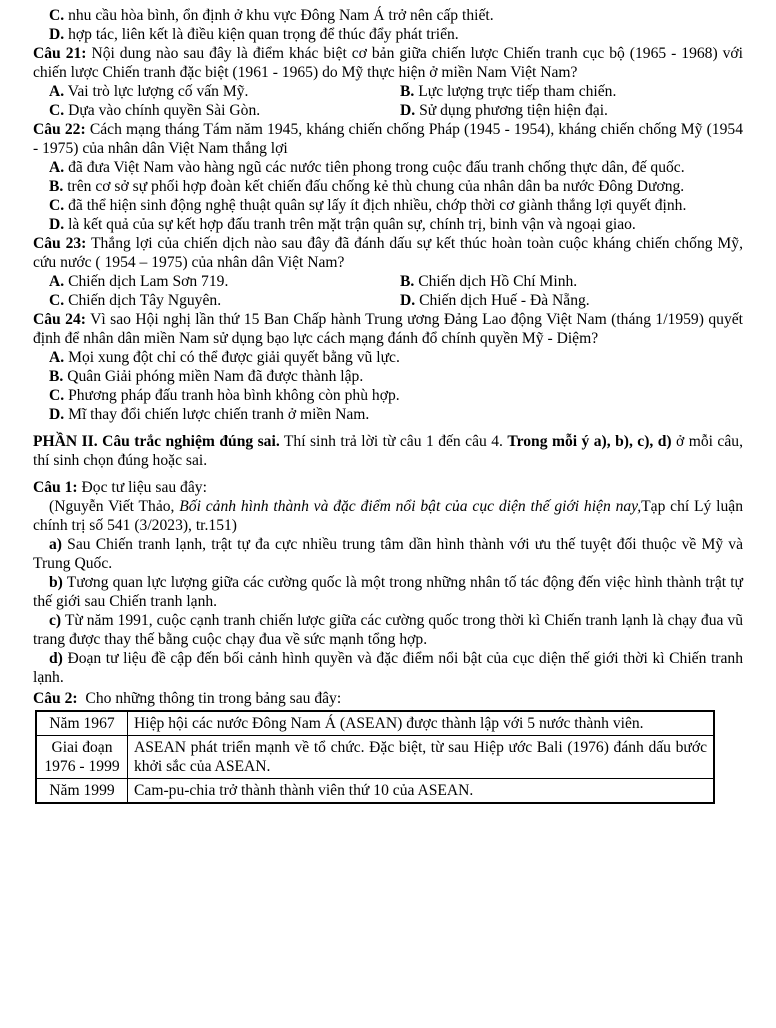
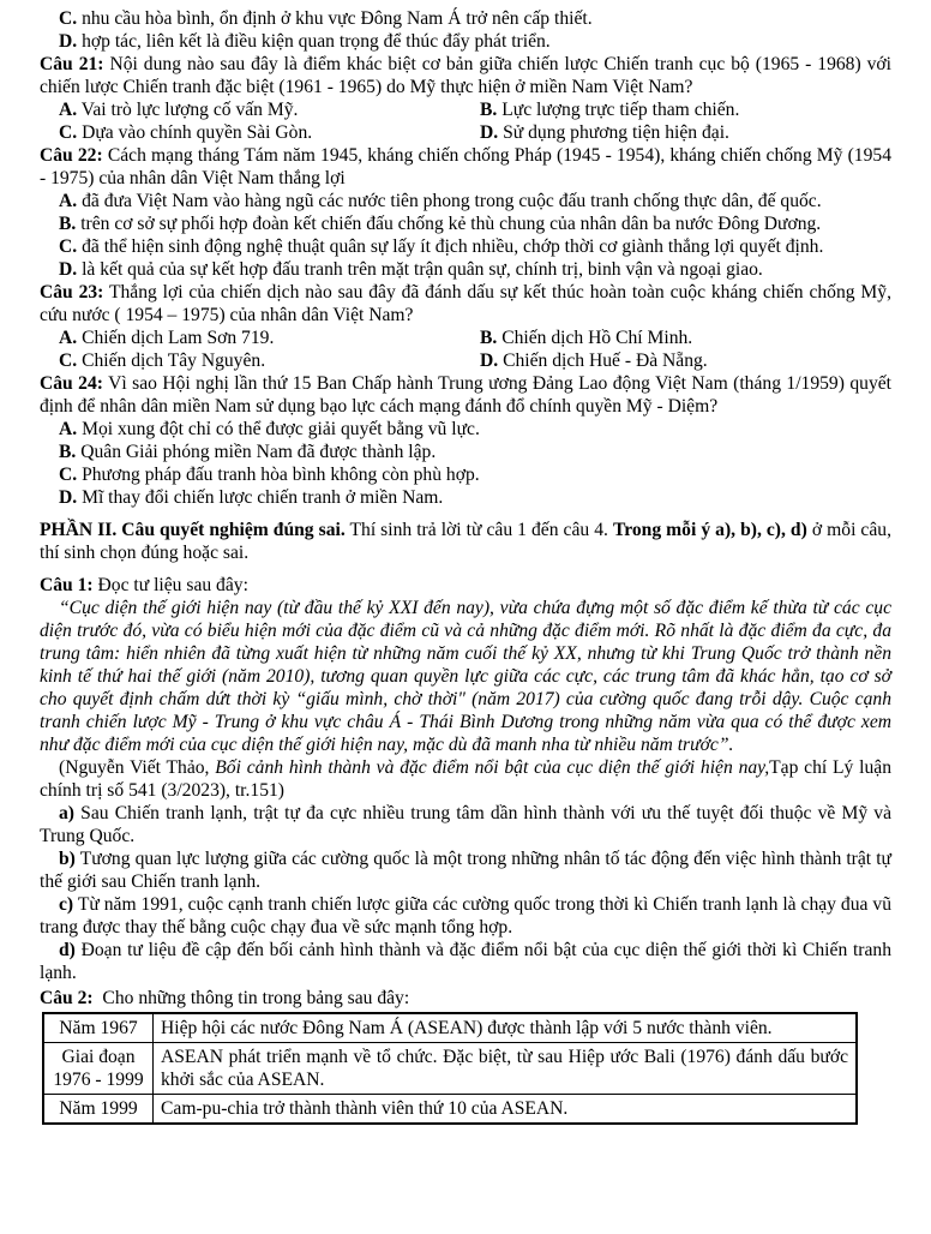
  C. nhu cầu hòa bình, ổn định ở khu vực Đông Nam Á trở nên cấp thiết.
  D. hợp tác, liên kết là điều kiện quan trọng để thúc đẩy phát triển.
  Câu 21: Nội dung nào sau đây là điểm khác biệt cơ bản giữa chiến lược Chiến tranh cục bộ (1965 - 1968) với chiến lược Chiến tranh đặc biệt (1961 - 1965) do Mỹ thực hiện ở miền Nam Việt Nam?
  A. Vai trò lực lượng cố vấn Mỹ.
  B. Lực lượng trực tiếp tham chiến.
  C. Dựa vào chính quyền Sài Gòn.
  D. Sử dụng phương tiện hiện đại.
  Câu 22: Cách mạng tháng Tám năm 1945, kháng chiến chống Pháp (1945 - 1954), kháng chiến chống Mỹ (1954 - 1975) của nhân dân Việt Nam thắng lợi
  A. đã đưa Việt Nam vào hàng ngũ các nước tiên phong trong cuộc đấu tranh chống thực dân, đế quốc.
  B. trên cơ sở sự phối hợp đoàn kết chiến đấu chống kẻ thù chung của nhân dân ba nước Đông Dương.
  C. đã thể hiện sinh động nghệ thuật quân sự lấy ít địch nhiều, chớp thời cơ giành thắng lợi quyết định.
  D. là kết quả của sự kết hợp đấu tranh trên mặt trận quân sự, chính trị, binh vận và ngoại giao.
  Câu 23: Thắng lợi của chiến dịch nào sau đây đã đánh dấu sự kết thúc hoàn toàn cuộc kháng chiến chống Mỹ, cứu nước ( 1954 – 1975) của nhân dân Việt Nam?
  A. Chiến dịch Lam Sơn 719.
  B. Chiến dịch Hồ Chí Minh.
  C. Chiến dịch Tây Nguyên.
  D. Chiến dịch Huế - Đà Nẵng.
  Câu 24: Vì sao Hội nghị lần thứ 15 Ban Chấp hành Trung ương Đảng Lao động Việt Nam (tháng 1/1959) quyết định để nhân dân miền Nam sử dụng bạo lực cách mạng đánh đổ chính quyền Mỹ - Diệm?
  A. Mọi xung đột chỉ có thể được giải quyết bằng vũ lực.
  B. Quân Giải phóng miền Nam đã được thành lập.
  C. Phương pháp đấu tranh hòa bình không còn phù hợp.
  D. Mĩ thay đổi chiến lược chiến tranh ở miền Nam.
- PHẦN II. Câu trắc nghiệm đúng sai. Thí sinh trả lời từ câu 1 đến câu 4. Trong mỗi ý a), b), c), d) ở mỗi câu, thí sinh chọn đúng hoặc sai.
+ PHẦN II. Câu quyết nghiệm đúng sai. Thí sinh trả lời từ câu 1 đến câu 4. Trong mỗi ý a), b), c), d) ở mỗi câu, thí sinh chọn đúng hoặc sai.
  Câu 1: Đọc tư liệu sau đây:
+ “Cục diện thế giới hiện nay (từ đầu thế kỷ XXI đến nay), vừa chứa đựng một số đặc điểm kế thừa từ các cục diện trước đó, vừa có biểu hiện mới của đặc điểm cũ và cả những đặc điểm mới. Rõ nhất là đặc điểm đa cực, đa trung tâm: hiển nhiên đã từng xuất hiện từ những năm cuối thế kỷ XX, nhưng từ khi Trung Quốc trở thành nền kinh tế thứ hai thế giới (năm 2010), tương quan quyền lực giữa các cực, các trung tâm đã khác hẳn, tạo cơ sở cho quyết định chấm dứt thời kỳ “giấu mình, chờ thời" (năm 2017) của cường quốc đang trỗi dậy. Cuộc cạnh tranh chiến lược Mỹ - Trung ở khu vực châu Á - Thái Bình Dương trong những năm vừa qua có thể được xem như đặc điểm mới của cục diện thế giới hiện nay, mặc dù đã manh nha từ nhiều năm trước”.
  (Nguyễn Viết Thảo, Bối cảnh hình thành và đặc điểm nổi bật của cục diện thế giới hiện nay,Tạp chí Lý luận chính trị số 541 (3/2023), tr.151)
  a) Sau Chiến tranh lạnh, trật tự đa cực nhiều trung tâm dần hình thành với ưu thế tuyệt đối thuộc về Mỹ và Trung Quốc.
  b) Tương quan lực lượng giữa các cường quốc là một trong những nhân tố tác động đến việc hình thành trật tự thế giới sau Chiến tranh lạnh.
  c) Từ năm 1991, cuộc cạnh tranh chiến lược giữa các cường quốc trong thời kì Chiến tranh lạnh là chạy đua vũ trang được thay thế bằng cuộc chạy đua về sức mạnh tổng hợp.
- d) Đoạn tư liệu đề cập đến bối cảnh hình quyền và đặc điểm nổi bật của cục diện thế giới thời kì Chiến tranh lạnh.
+ d) Đoạn tư liệu đề cập đến bối cảnh hình thành và đặc điểm nổi bật của cục diện thế giới thời kì Chiến tranh lạnh.
  Câu 2: Cho những thông tin trong bảng sau đây:
  Năm 1967	Hiệp hội các nước Đông Nam Á (ASEAN) được thành lập với 5 nước thành viên.
  Giai đoạn 1976 - 1999	ASEAN phát triển mạnh về tổ chức. Đặc biệt, từ sau Hiệp ước Bali (1976) đánh dấu bước khởi sắc của ASEAN.
  Năm 1999	Cam-pu-chia trở thành thành viên thứ 10 của ASEAN.
